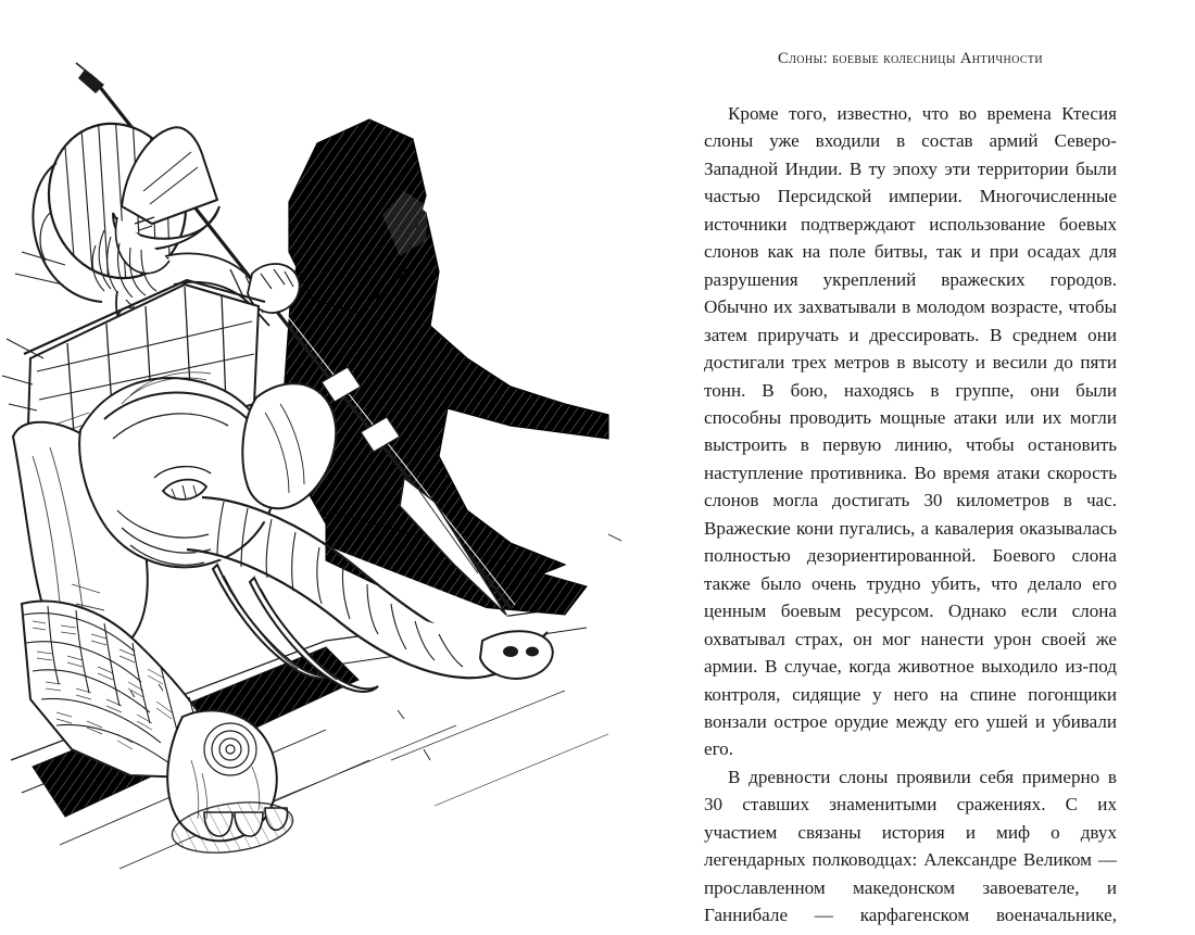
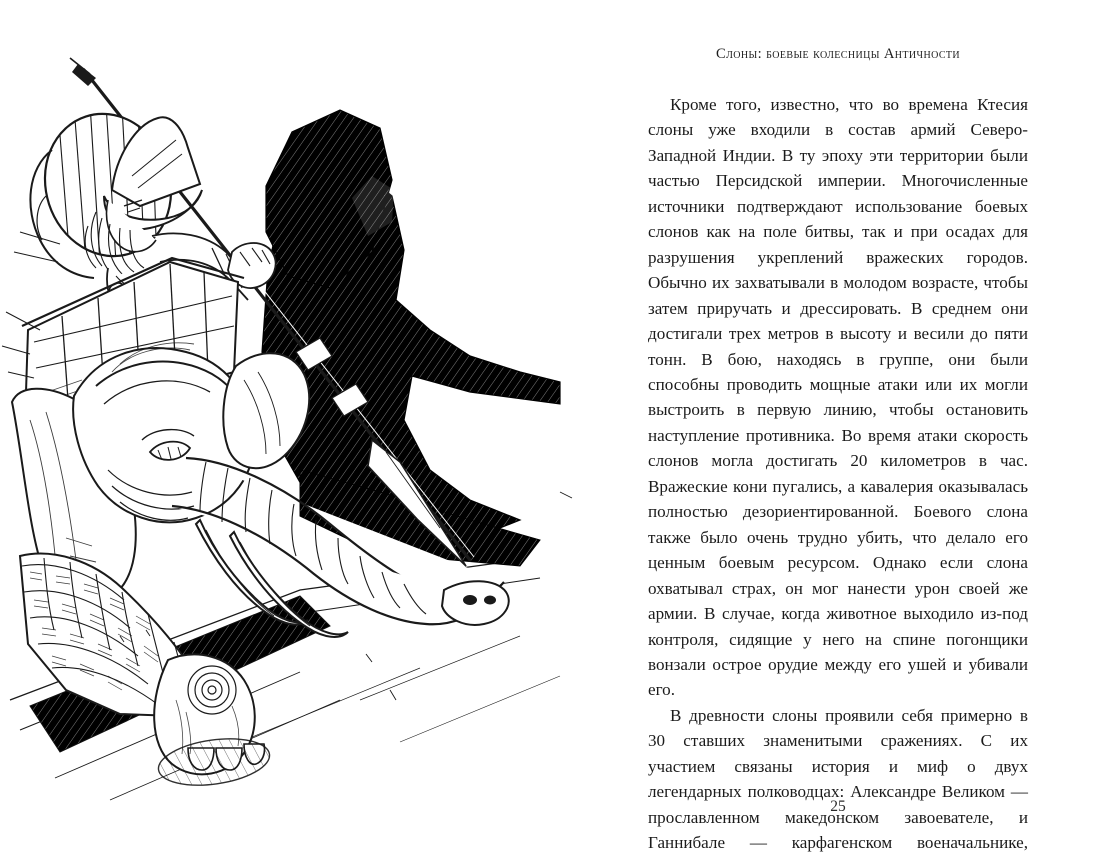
  Слоны: боевые колесницы Античности
- Кроме того, известно, что во времена Ктесия слоны уже входили в состав армий Северо-Западной Индии. В ту эпоху эти территории были частью Персидской империи. Многочисленные источники подтверждают использование боевых слонов как на поле битвы, так и при осадах для разрушения укреплений вражеских городов. Обычно их захватывали в молодом возрасте, чтобы затем приручать и дрессировать. В среднем они достигали трех метров в высоту и весили до пяти тонн. В бою, находясь в группе, они были способны проводить мощные атаки или их могли выстроить в первую линию, чтобы остановить наступление противника. Во время атаки скорость слонов могла достигать 30 километров в час. Вражеские кони пугались, а кавалерия оказывалась полностью дезориентированной. Боевого слона также было очень трудно убить, что делало его ценным боевым ресурсом. Однако если слона охватывал страх, он мог нанести урон своей же армии. В случае, когда животное выходило из-под контроля, сидящие у него на спине погонщики вонзали острое орудие между его ушей и убивали его.
+ Кроме того, известно, что во времена Ктесия слоны уже входили в состав армий Северо-Западной Индии. В ту эпоху эти территории были частью Персидской империи. Многочисленные источники подтверждают использование боевых слонов как на поле битвы, так и при осадах для разрушения укреплений вражеских городов. Обычно их захватывали в молодом возрасте, чтобы затем приручать и дрессировать. В среднем они достигали трех метров в высоту и весили до пяти тонн. В бою, находясь в группе, они были способны проводить мощные атаки или их могли выстроить в первую линию, чтобы остановить наступление противника. Во время атаки скорость слонов могла достигать 20 километров в час. Вражеские кони пугались, а кавалерия оказывалась полностью дезориентированной. Боевого слона также было очень трудно убить, что делало его ценным боевым ресурсом. Однако если слона охватывал страх, он мог нанести урон своей же армии. В случае, когда животное выходило из-под контроля, сидящие у него на спине погонщики вонзали острое орудие между его ушей и убивали его.
  В древности слоны проявили себя примерно в 30 ставших знаменитыми сражениях. С их участием связаны история и миф о двух легендарных полководцах: Александре Великом — прославленном македонском завоевателе, и Ганнибале — карфагенском военачальнике,
+ 25
